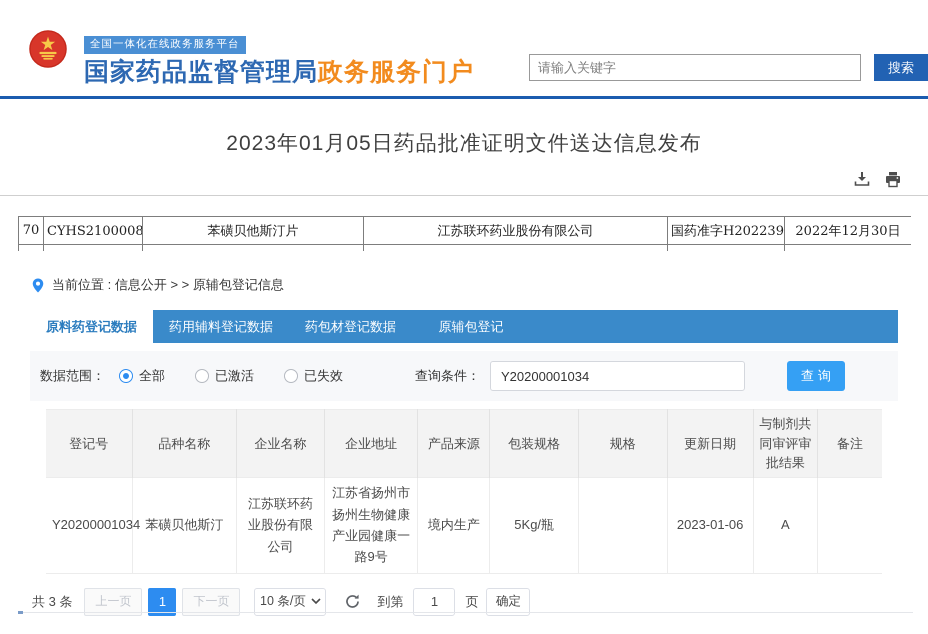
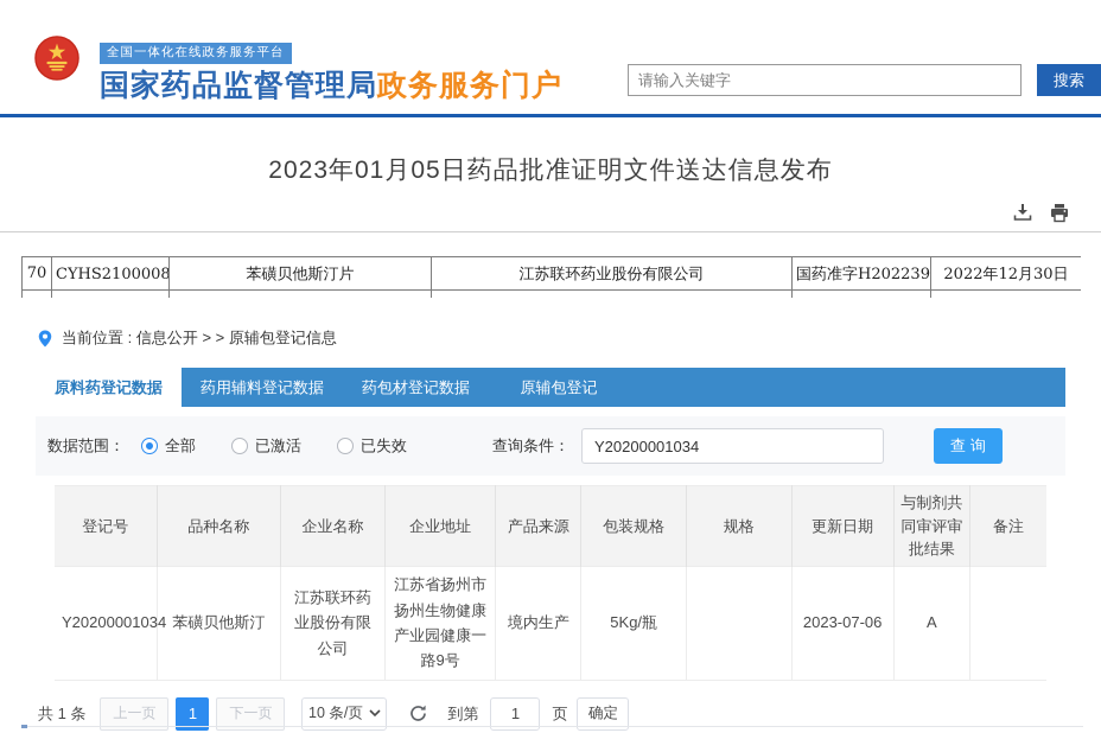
  全国一体化在线政务服务平台
  国家药品监督管理局政务服务门户
  请输入关键字
  搜索
  2023年01月05日药品批准证明文件送达信息发布
  70	CYHS2100008	苯磺贝他斯汀片	江苏联环药业股份有限公司	国药准字H202239	2022年12月30日
  当前位置 : 信息公开 > > 原辅包登记信息
  原料药登记数据
  药用辅料登记数据
  药包材登记数据
  原辅包登记
  数据范围：
  全部
  已激活
  已失效
  查询条件：
  Y20200001034
  查询
  登记号	品种名称	企业名称	企业地址	产品来源	包装规格	规格	更新日期	与制剂共同审评审批结果	备注
- Y20200001034	苯磺贝他斯汀	江苏联环药业股份有限公司	江苏省扬州市扬州生物健康产业园健康一路9号	境内生产	5Kg/瓶		2023-01-06	A
+ Y20200001034	苯磺贝他斯汀	江苏联环药业股份有限公司	江苏省扬州市扬州生物健康产业园健康一路9号	境内生产	5Kg/瓶		2023-07-06	A
- 共 3 条
+ 共 1 条
  上一页
  1
  下一页
  10 条/页
  到第
  1
  页
  确定
